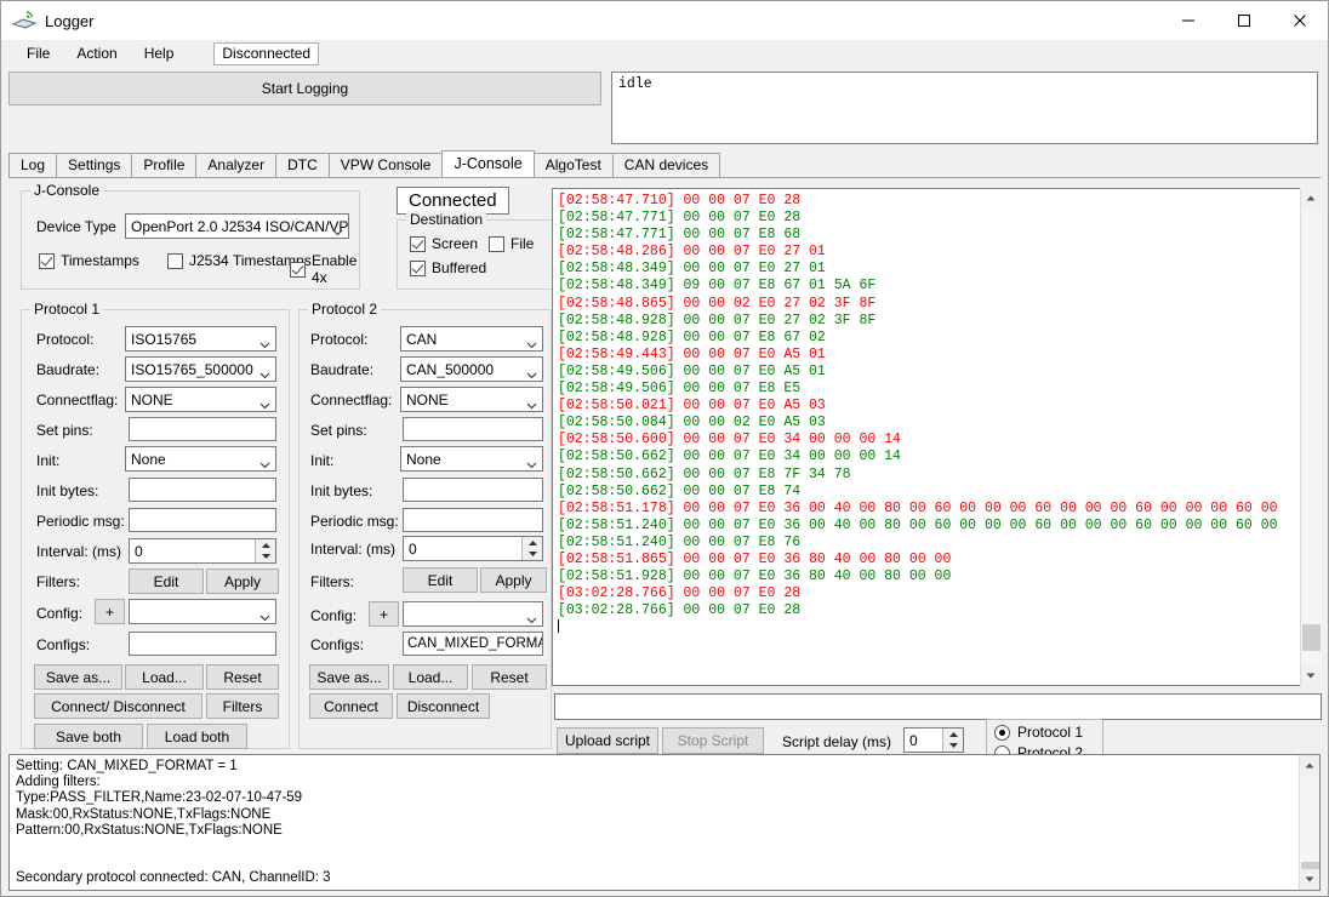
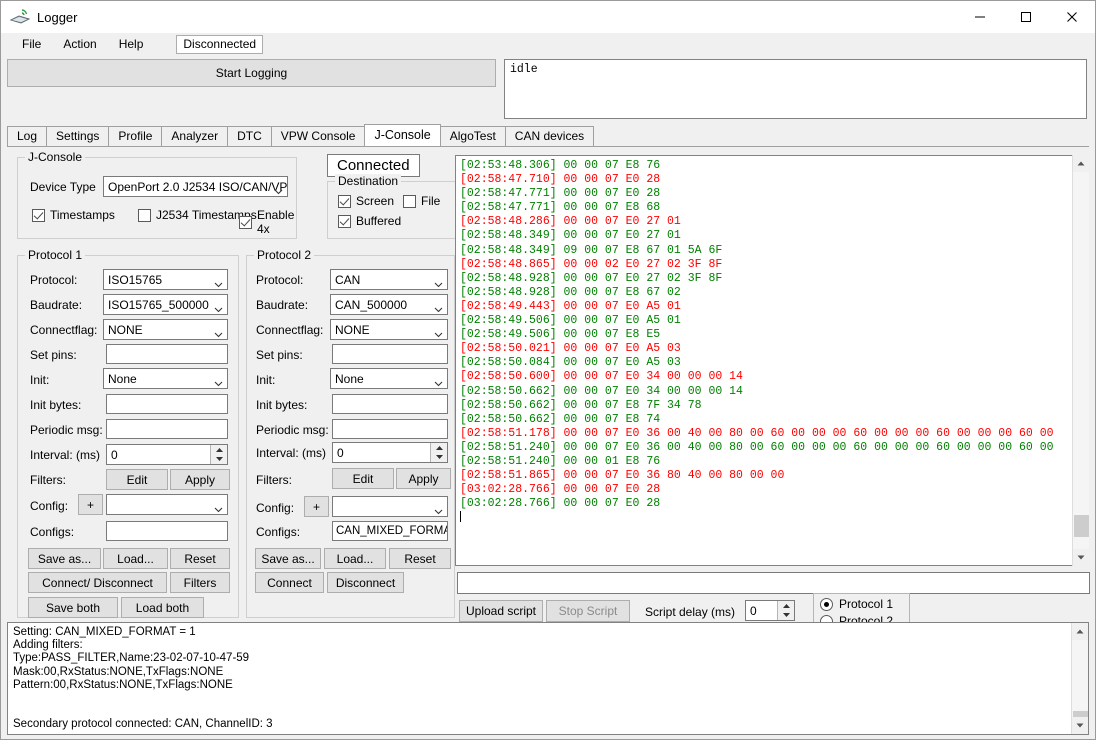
  Logger
  File
  Action
  Help
  Disconnected
  Start Logging
  idle
  Log
  Settings
  Profile
  Analyzer
  DTC
  VPW Console
  J-Console
  AlgoTest
  CAN devices
  J-Console
  Device Type
  OpenPort 2.0 J2534 ISO/CAN/VP
  Timestamps
  J2534 Timestas
  Enable 4x
  Connected
  Destination
  Screen
  File
  Buffered
  Protocol 1
  Protocol:
  ISO15765
  Baudrate:
  ISO15765_500000
  Connectflag:
  NONE
  Set pins:
  Init:
  None
  Init bytes:
  Periodic msg:
  Interval: (ms)
  0
  Filters:
  Edit
  Apply
  Config:
  +
  Configs:
  Save as...
  Load...
  Reset
  Connect/ Disconnect
  Filters
  Save both
  Load both
  Protocol 2
  Protocol:
  CAN
  Baudrate:
  CAN_500000
  Connectflag:
  NONE
  Set pins:
  Init:
  None
  Init bytes:
  Periodic msg:
  Interval: (ms)
  0
  Filters:
  Edit
  Apply
  Config:
  +
  Configs:
  CAN_MIXED_FORMA
  Save as...
  Load...
  Reset
  Connect
  Disconnect
+ [02:53:48.306] 00 00 07 E8 76
  [02:58:47.710] 00 00 07 E0 28
  [02:58:47.771] 00 00 07 E0 28
  [02:58:47.771] 00 00 07 E8 68
  [02:58:48.286] 00 00 07 E0 27 01
  [02:58:48.349] 00 00 07 E0 27 01
  [02:58:48.349] 09 00 07 E8 67 01 5A 6F
  [02:58:48.865] 00 00 02 E0 27 02 3F 8F
  [02:58:48.928] 00 00 07 E0 27 02 3F 8F
  [02:58:48.928] 00 00 07 E8 67 02
  [02:58:49.443] 00 00 07 E0 A5 01
  [02:58:49.506] 00 00 07 E0 A5 01
  [02:58:49.506] 00 00 07 E8 E5
  [02:58:50.021] 00 00 07 E0 A5 03
- [02:58:50.084] 00 00 02 E0 A5 03
+ [02:58:50.084] 00 00 07 E0 A5 03
  [02:58:50.600] 00 00 07 E0 34 00 00 00 14
  [02:58:50.662] 00 00 07 E0 34 00 00 00 14
  [02:58:50.662] 00 00 07 E8 7F 34 78
  [02:58:50.662] 00 00 07 E8 74
  [02:58:51.178] 00 00 07 E0 36 00 40 00 80 00 60 00 00 00 60 00 00 00 60 00 00 00 60 00
  [02:58:51.240] 00 00 07 E0 36 00 40 00 80 00 60 00 00 00 60 00 00 00 60 00 00 00 60 00
- [02:58:51.240] 00 00 07 E8 76
+ [02:58:51.240] 00 00 01 E8 76
  [02:58:51.865] 00 00 07 E0 36 80 40 00 80 00 00
- [02:58:51.928] 00 00 07 E0 36 80 40 00 80 00 00
  [03:02:28.766] 00 00 07 E0 28
  [03:02:28.766] 00 00 07 E0 28
  Upload script
  Stop Script
  Script delay (ms)
  0
  Protocol 1
  Protocol 2
  Setting: CAN_MIXED_FORMAT = 1
  Adding filters:
  Type:PASS_FILTER,Name:23-02-07-10-47-59
  Mask:00,RxStatus:NONE,TxFlags:NONE
  Pattern:00,RxStatus:NONE,TxFlags:NONE
  Secondary protocol connected: CAN, ChannelID: 3
